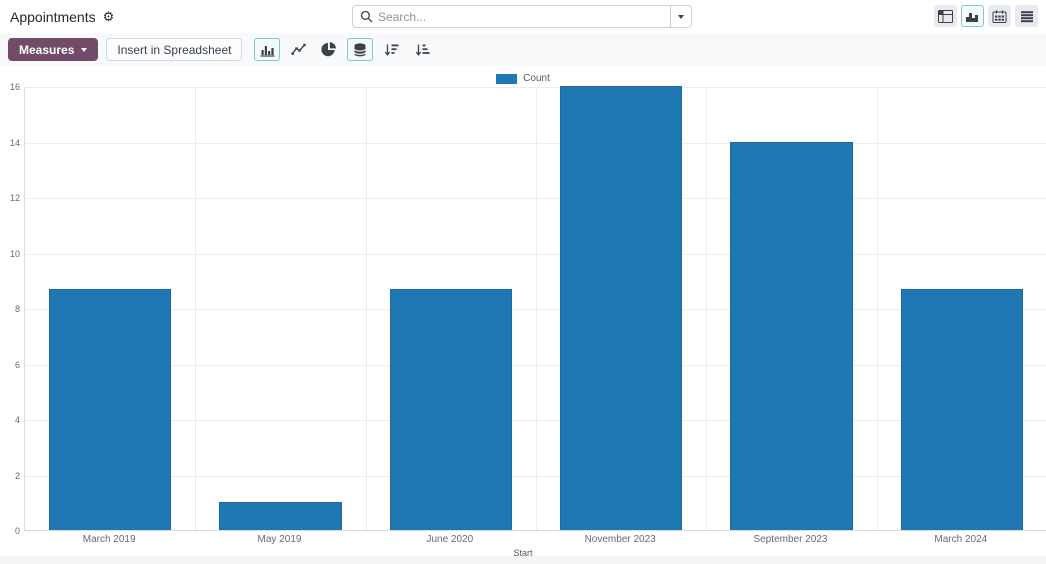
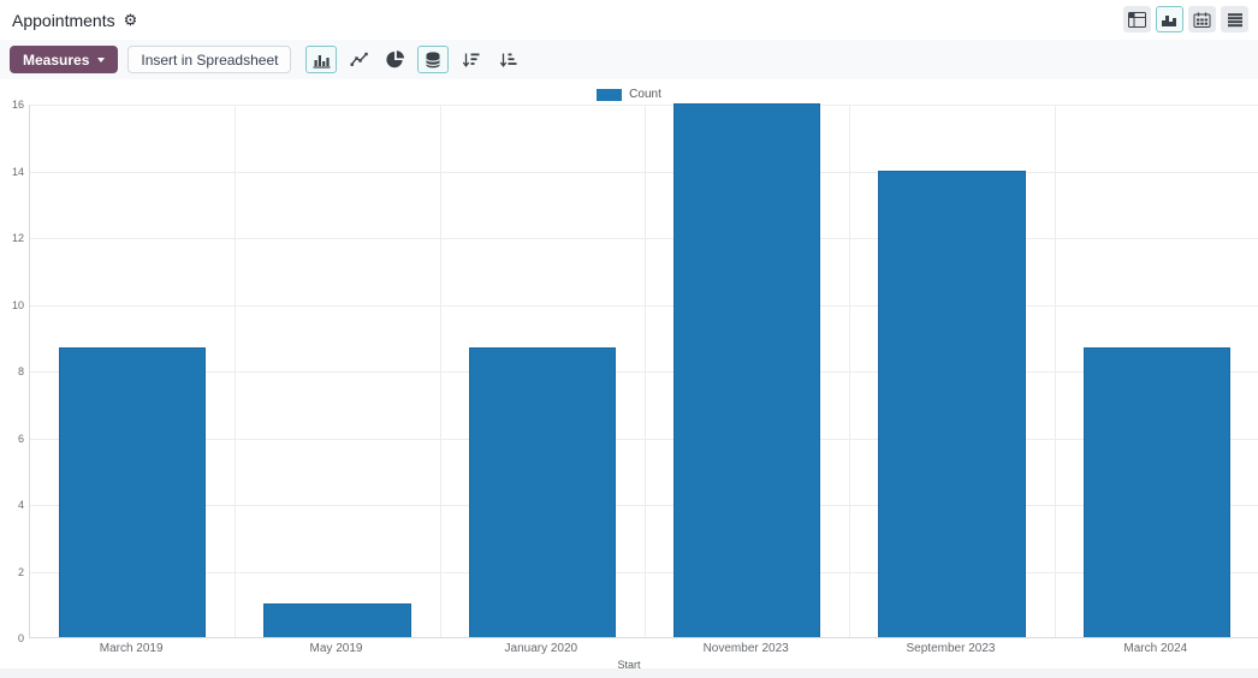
  Appointments
  ⚙
- Search...
  Measures
  Insert in Spreadsheet
  Count
  Start
  0
  2
  4
  6
  8
  10
  12
  14
  16
  March 2019
  May 2019
- June 2020
+ January 2020
  November 2023
  September 2023
  March 2024
